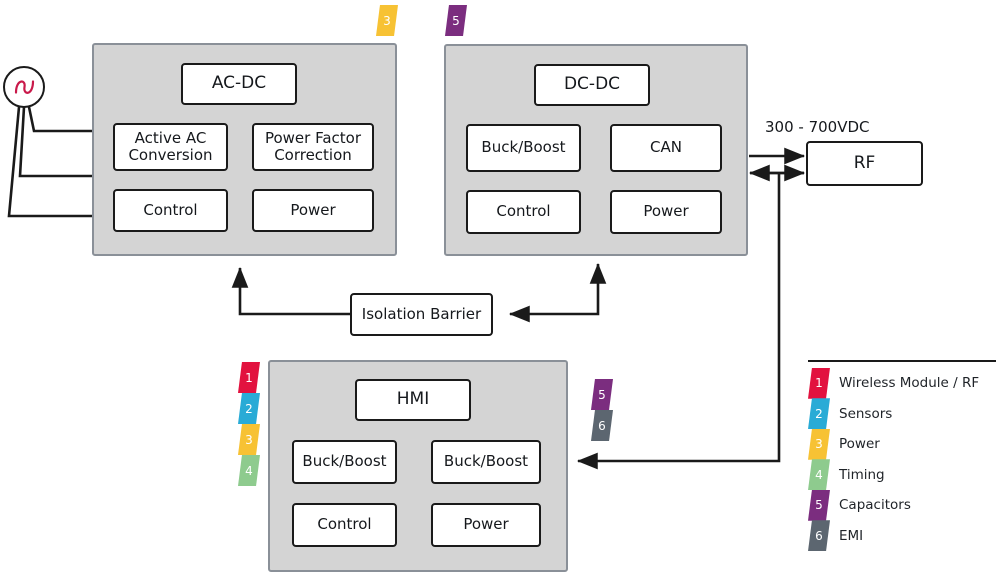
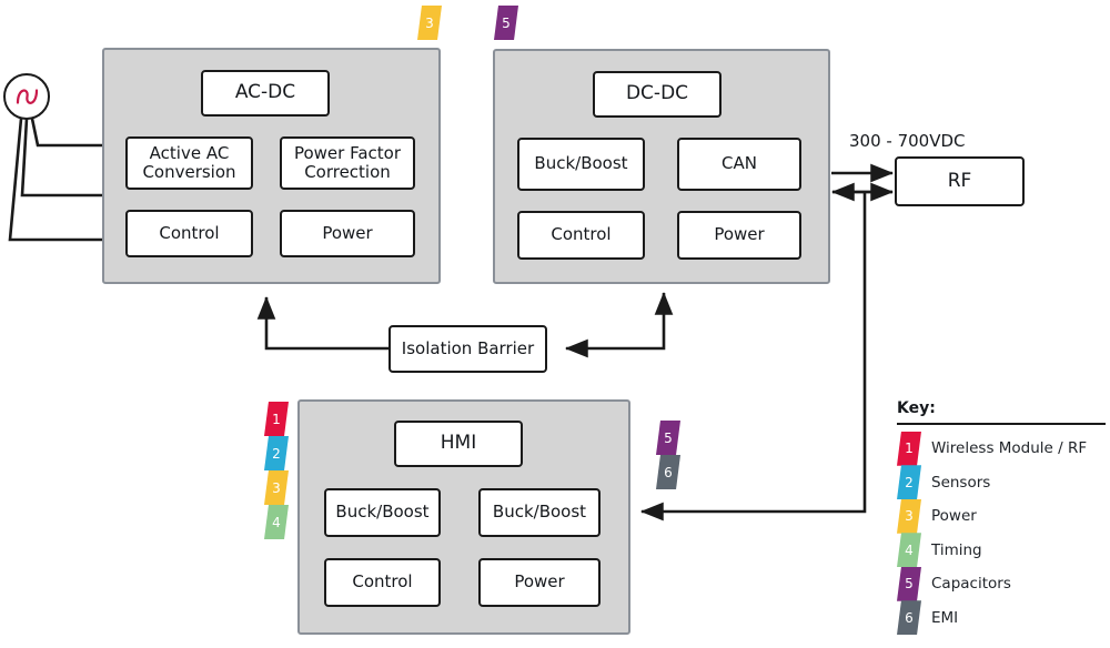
  AC-DC
  Active AC
  Conversion
  Power Factor
  Correction
  Control
  Power
  3
  DC-DC
  Buck/Boost
  CAN
  Control
  Power
  5
  300 - 700VDC
  RF
  Isolation Barrier
  HMI
  Buck/Boost
  Buck/Boost
  Control
  Power
  1
  2
  3
  4
  5
  6
+ Key:
  1
  Wireless Module / RF
  2
  Sensors
  3
  Power
  4
  Timing
  5
  Capacitors
  6
  EMI
